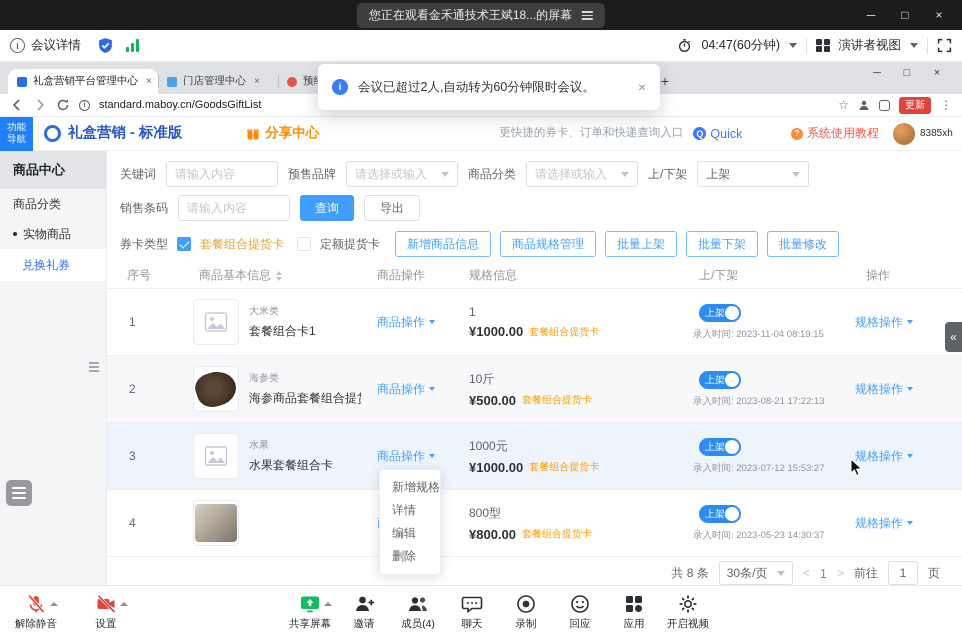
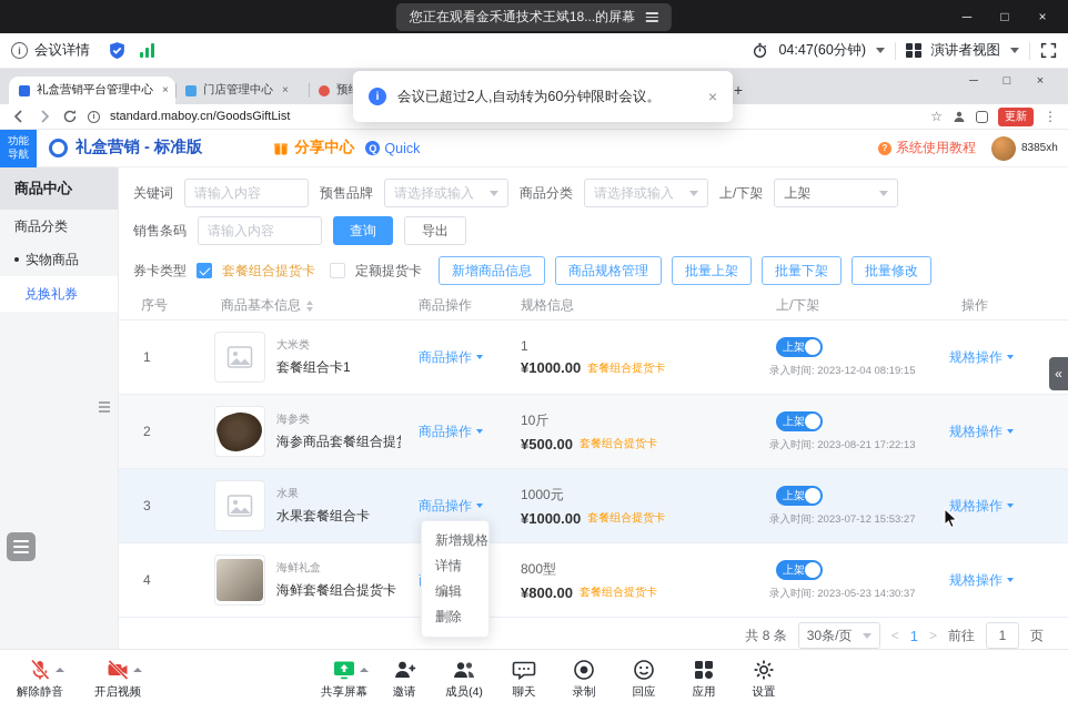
  您正在观看金禾通技术王斌18...的屏幕
  ─
  □
  ×
  i
  会议详情
  04:47(60分钟)
  演讲者视图
  礼盒营销平台管理中心
  ×
  门店管理中心
  ×
  +
  ─
  □
  ×
  standard.maboy.cn/GoodsGiftList
  ☆
  更新
  ⋮
  功能导航
  礼盒营销 - 标准版
  分享中心
- 更快捷的券卡、订单和快递查询入口
  Q
  Quick
  ?
  系统使用教程
  8385xh
  商品中心
  商品分类
  实物商品
  兑换礼券
  关键词
  请输入内容
  预售品牌
  请选择或输入
  商品分类
  请选择或输入
  上/下架
  上架
  销售条码
  请输入内容
  查询
  导出
  券卡类型
  套餐组合提货卡
  定额提货卡
  新增商品信息
  商品规格管理
  批量上架
  批量下架
  批量修改
  序号
  商品基本信息
  商品操作
  规格信息
  上/下架
  操作
  1
  大米类
  套餐组合卡1
  商品操作
  1
  ¥1000.00
  套餐组合提货卡
  上架
- 录入时间: 2023-11-04 08:19:15
+ 录入时间: 2023-12-04 08:19:15
  规格操作
  2
  海参类
  海参商品套餐组合提
  商品操作
  10斤
  ¥500.00
  套餐组合提货卡
  上架
  录入时间: 2023-08-21 17:22:13
  规格操作
  3
  水果
  水果套餐组合卡
  商品操作
  1000元
  ¥1000.00
  套餐组合提货卡
  上架
  录入时间: 2023-07-12 15:53:27
  规格操作
  4
+ 海鲜礼盒
+ 海鲜套餐组合提货卡
  800型
  ¥800.00
  套餐组合提货卡
  上架
  录入时间: 2023-05-23 14:30:37
  规格操作
  共 8 条
  30条/页
  <
  1
  >
  前往
  1
  页
  i
  会议已超过2人,自动转为60分钟限时会议。
  ×
  新增规格
  详情
  编辑
  删除
  «
  解除静音
- 设置
+ 开启视频
  共享屏幕
  邀请
  成员(4)
  聊天
  录制
  回应
  应用
- 开启视频
+ 设置
